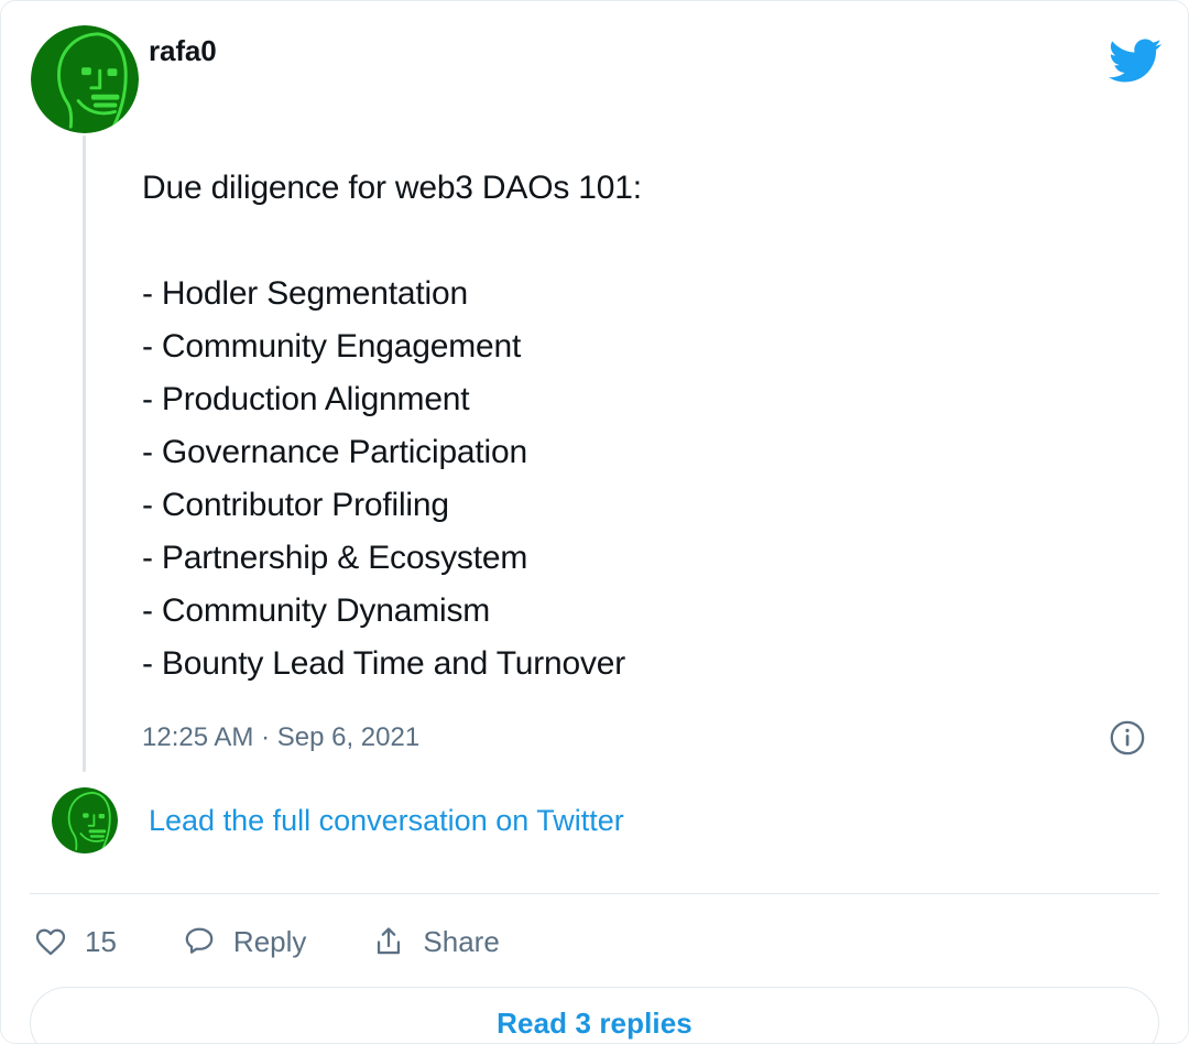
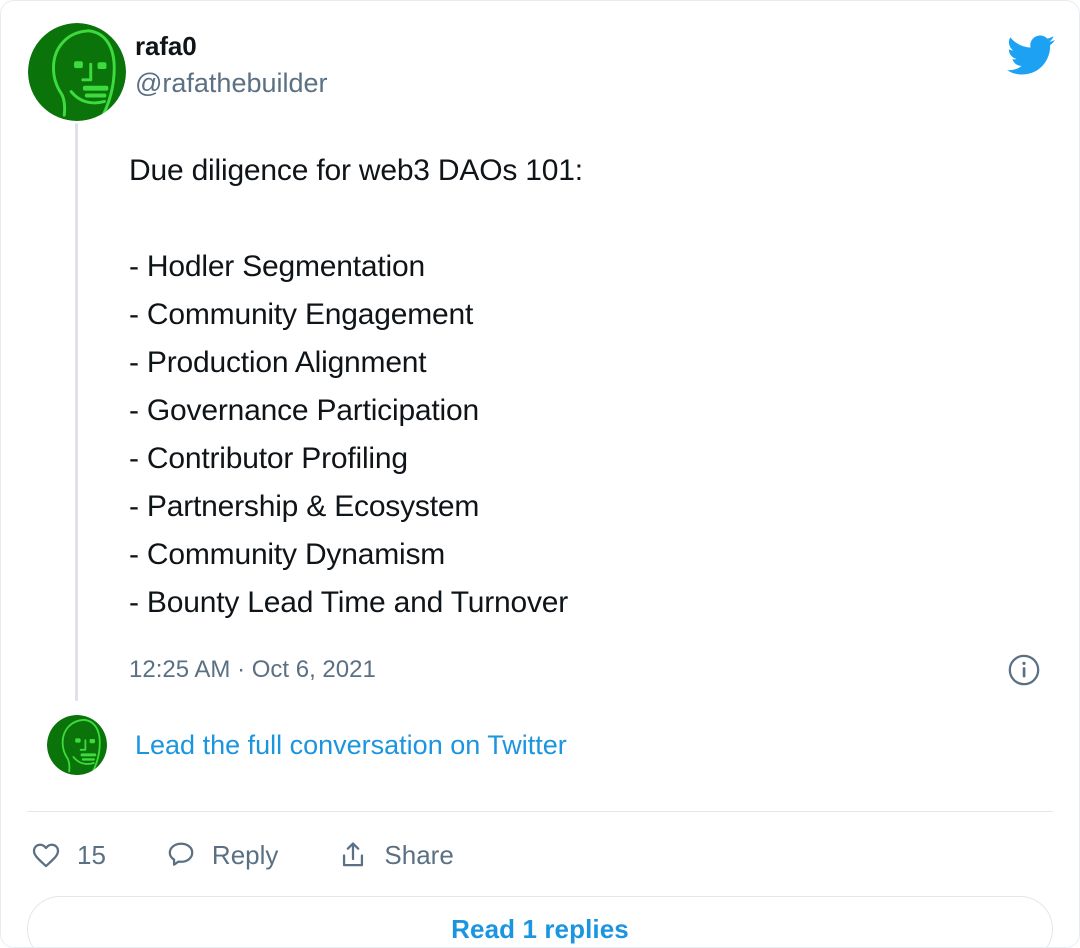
  rafa0
+ @rafathebuilder
  Due diligence for web3 DAOs 101:
  - Hodler Segmentation
  - Community Engagement
  - Production Alignment
  - Governance Participation
  - Contributor Profiling
  - Partnership & Ecosystem
  - Community Dynamism
  - Bounty Lead Time and Turnover
- 12:25 AM · Sep 6, 2021
+ 12:25 AM · Oct 6, 2021
  Lead the full conversation on Twitter
  15
  Reply
  Share
- Read 3 replies
+ Read 1 replies
